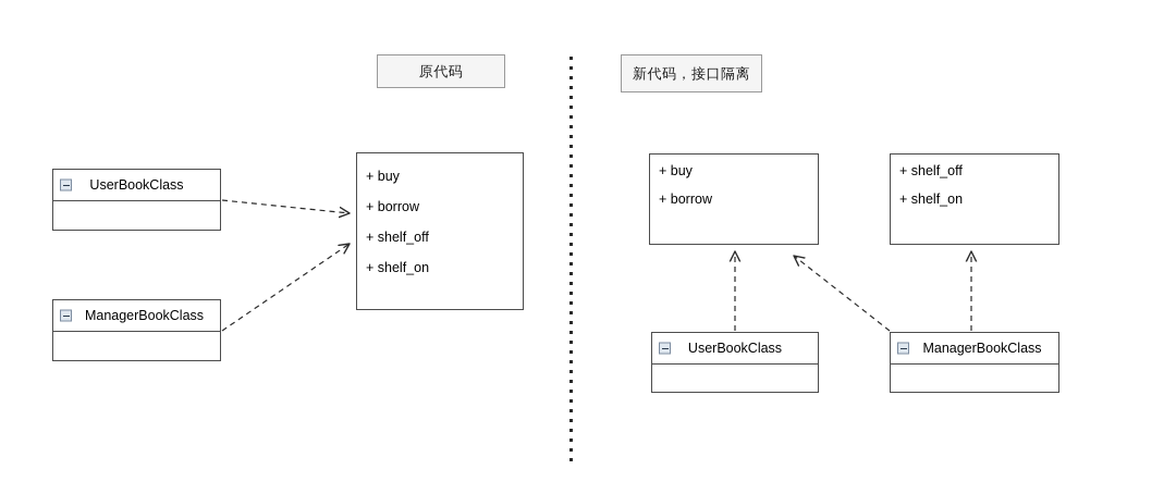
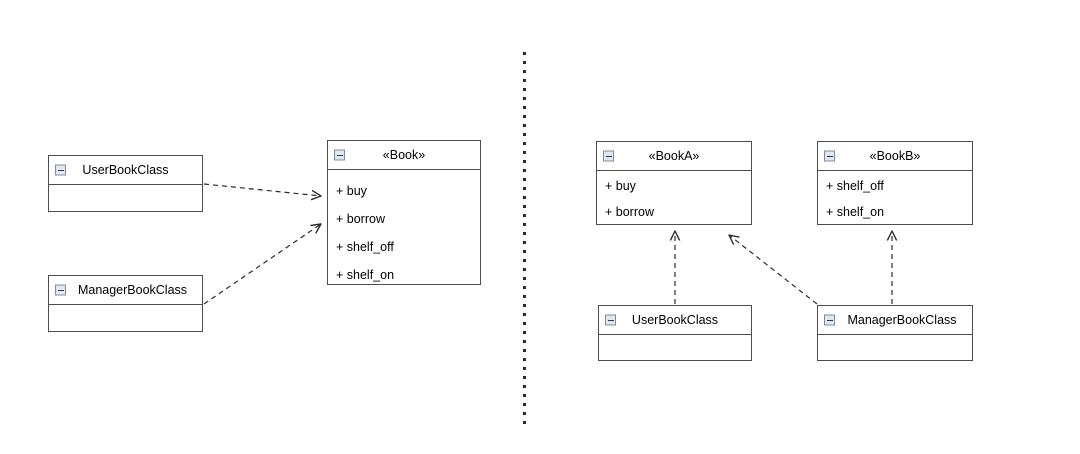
- 原代码
- 新代码，接口隔离
  UserBookClass
  ManagerBookClass
+ «Book»
  + buy
  + borrow
  + shelf_off
  + shelf_on
+ «BookA»
  + buy
  + borrow
+ «BookB»
  + shelf_off
  + shelf_on
  UserBookClass
  ManagerBookClass
